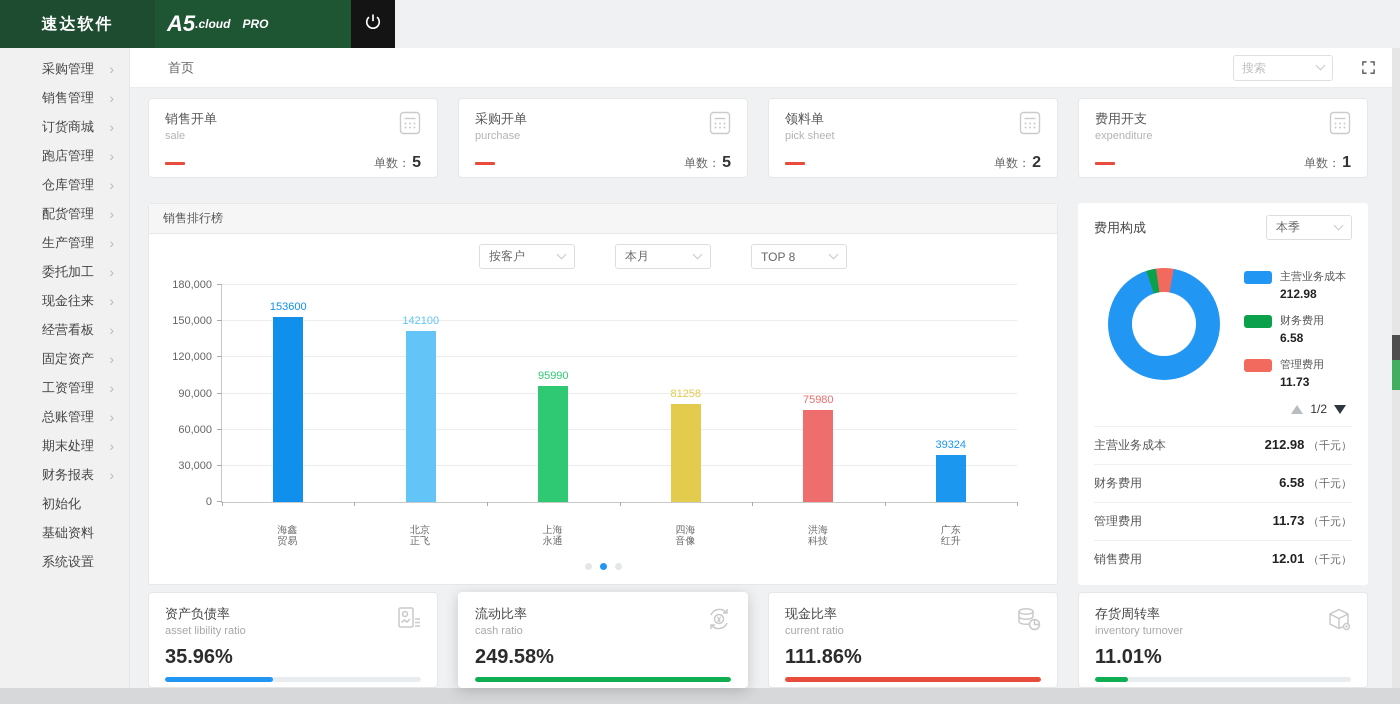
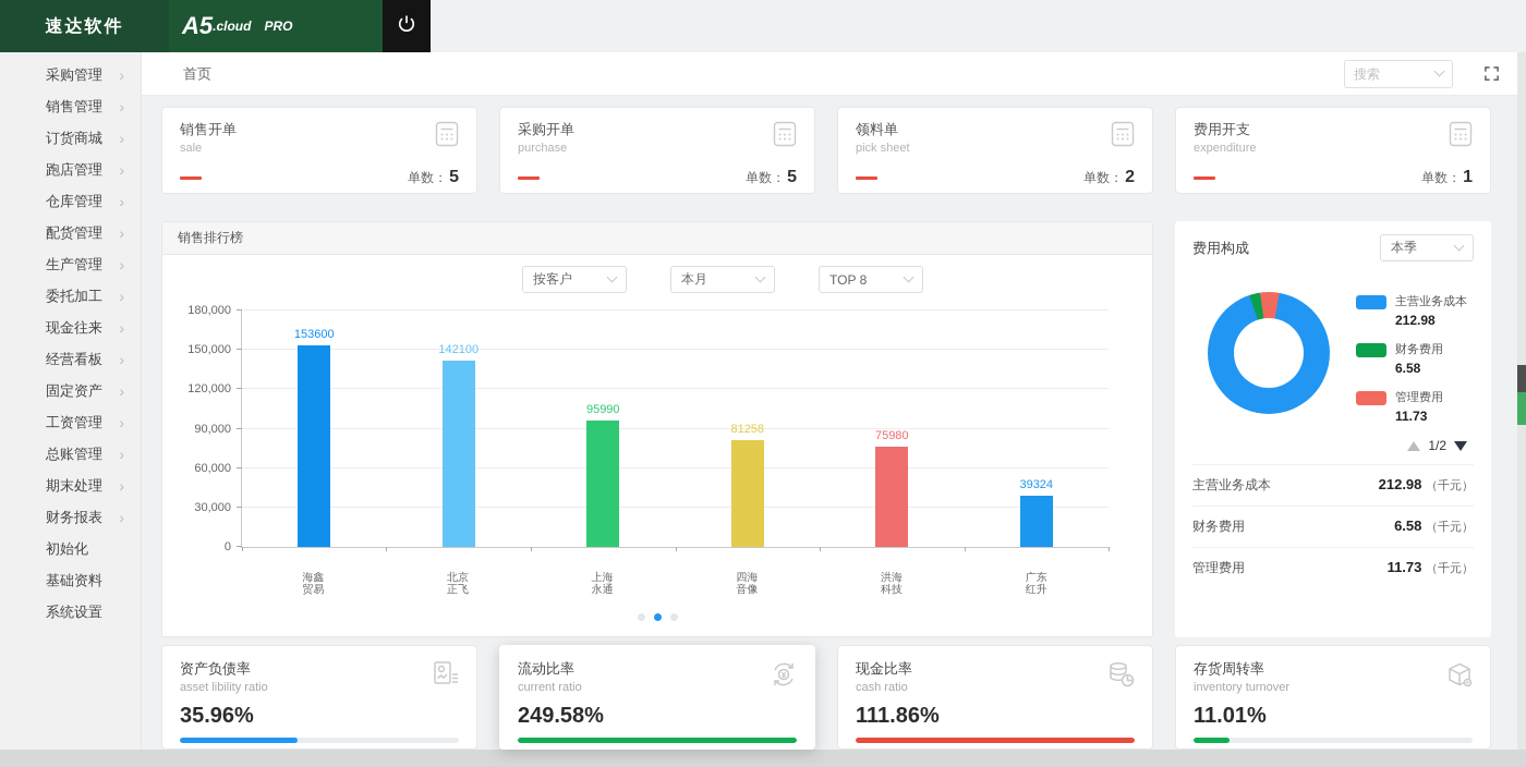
  速达软件
  A5
  .cloud
  PRO
  采购管理
  ›
  销售管理
  ›
  订货商城
  ›
  跑店管理
  ›
  仓库管理
  ›
  配货管理
  ›
  生产管理
  ›
  委托加工
  ›
  现金往来
  ›
  经营看板
  ›
  固定资产
  ›
  工资管理
  ›
  总账管理
  ›
  期末处理
  ›
  财务报表
  ›
  初始化
  基础资料
  系统设置
  首页
  搜索
  销售开单
  sale
  单数： 5
  采购开单
  purchase
  单数： 5
  领料单
  pick sheet
  单数： 2
  费用开支
  expenditure
  单数： 1
  销售排行榜
  按客户
  本月
  TOP 8
  0
  30,000
  60,000
  90,000
  120,000
  150,000
  180,000
  153600
  142100
  95990
  81258
  75980
  39324
  海鑫
  贸易
  北京
  正飞
  上海
  永通
  四海
  音像
  洪海
  科技
  广东
  红升
  费用构成
  本季
  主营业务成本
  212.98
  财务费用
  6.58
  管理费用
  11.73
  1/2
  主营业务成本
  212.98 （千元）
  财务费用
  6.58 （千元）
  管理费用
  11.73 （千元）
- 销售费用
- 12.01 （千元）
  资产负债率
  asset libility ratio
  35.96%
  流动比率
- cash ratio
+ current ratio
  249.58%
  现金比率
- current ratio
+ cash ratio
  111.86%
  存货周转率
  inventory turnover
  11.01%
